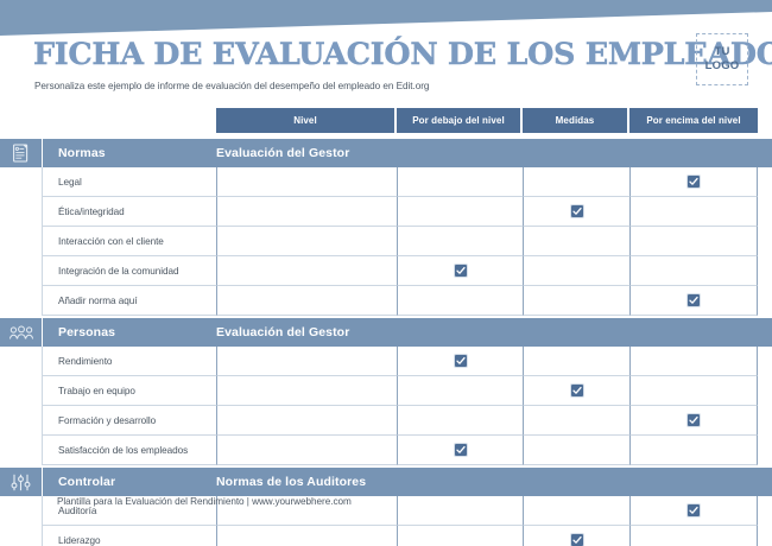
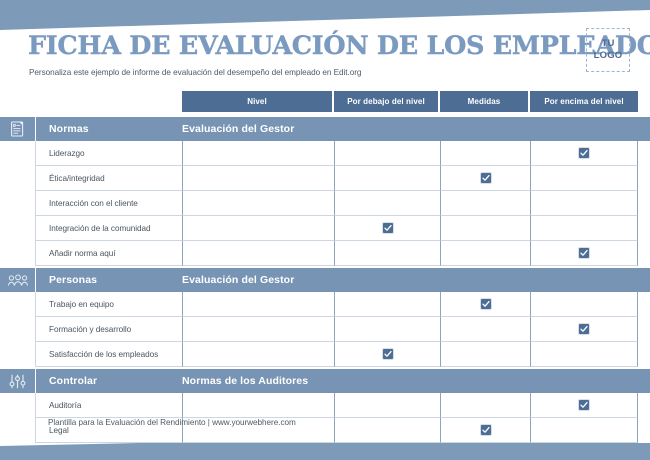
  FICHA DE EVALUACIÓN DE LOS EMPLEADO
  Personaliza este ejemplo de informe de evaluación del desempeño del empleado en Edit.org
  TU
  LOGO
  Nivel
  Por debajo del nivel
  Medidas
  Por encima del nivel
  Normas
  Evaluación del Gestor
- Legal
+ Liderazgo
  Ética/integridad
  Interacción con el cliente
  Integración de la comunidad
  Añadir norma aquí
  Personas
  Evaluación del Gestor
- Rendimiento
  Trabajo en equipo
  Formación y desarrollo
  Satisfacción de los empleados
  Controlar
  Normas de los Auditores
  Auditoría
- Liderazgo
+ Legal
  Plantilla para la Evaluación del Rendimiento | www.yourwebhere.com
